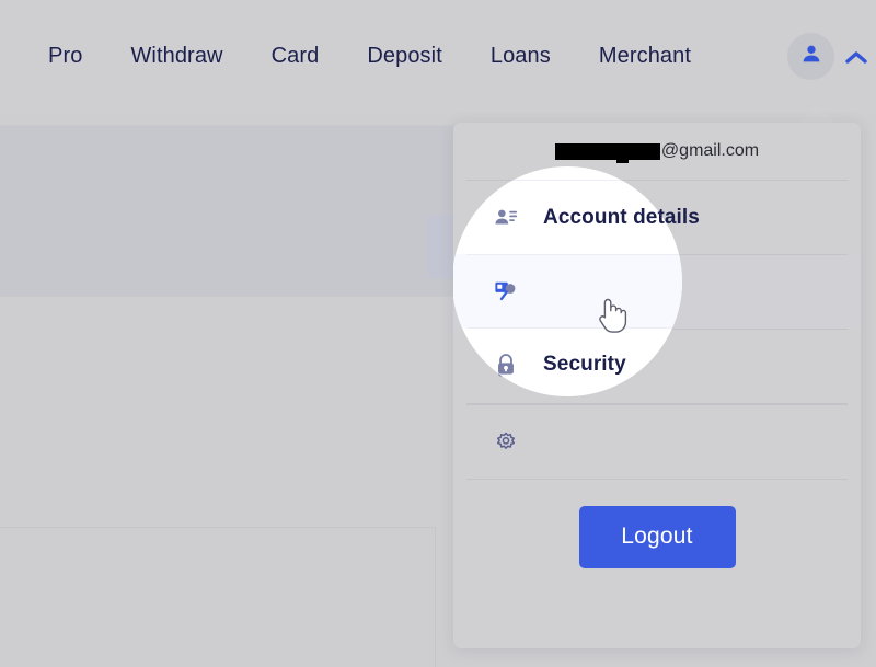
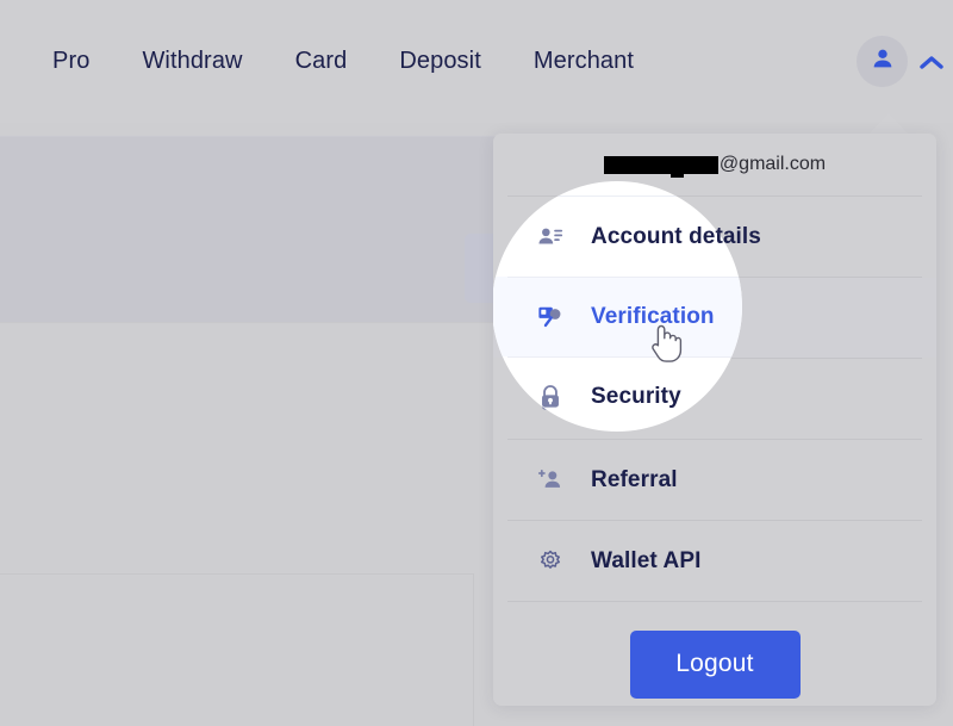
  Pro
  Withdraw
  Card
  Deposit
- Loans
  Merchant
  @gmail.com
+ Referral
+ Wallet API
  Logout
  Account detai
+ Verification
  Security
